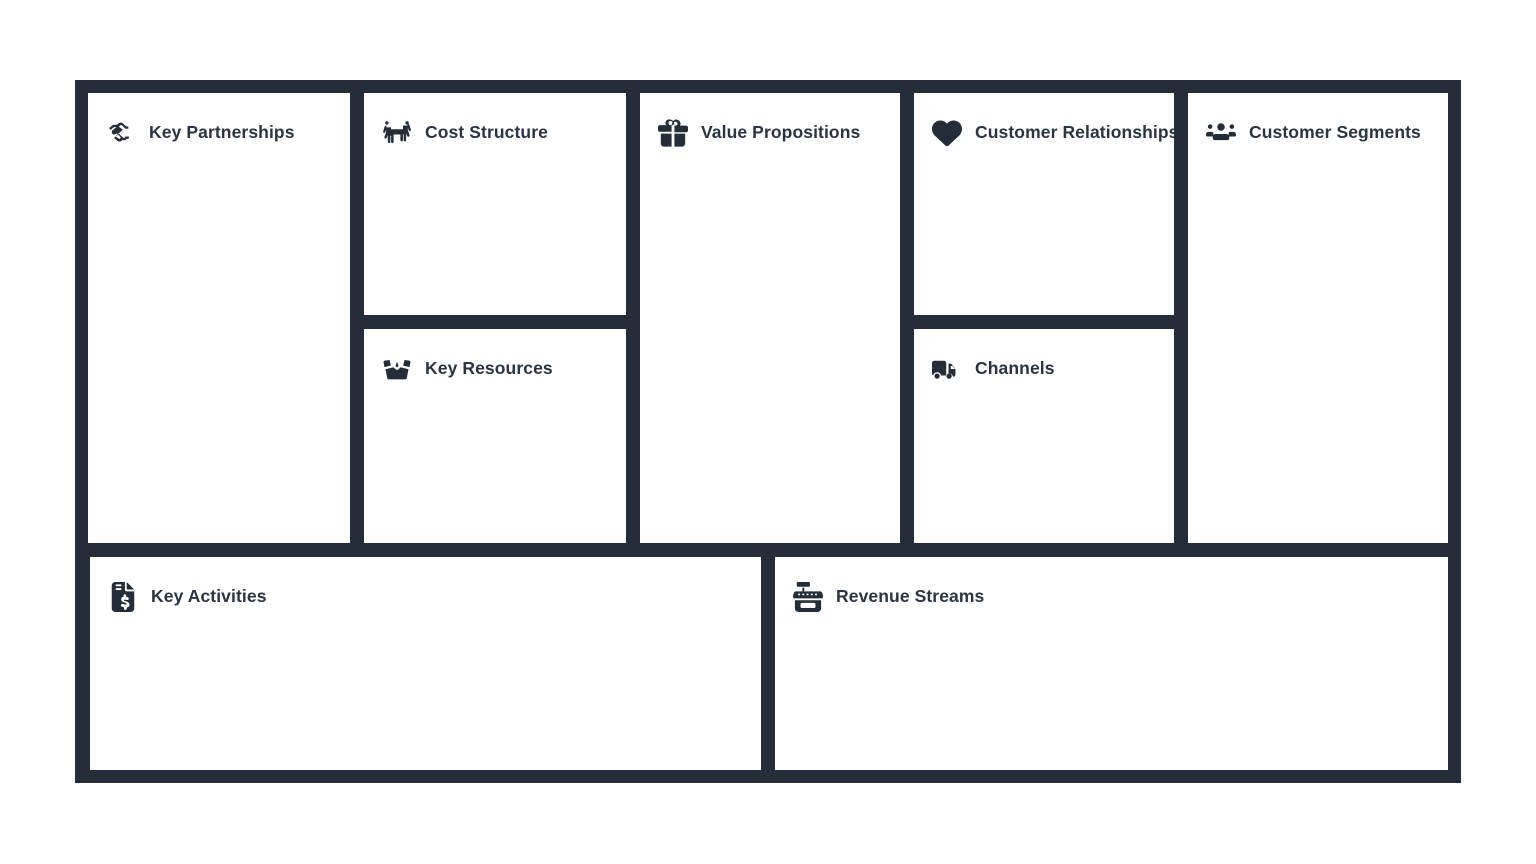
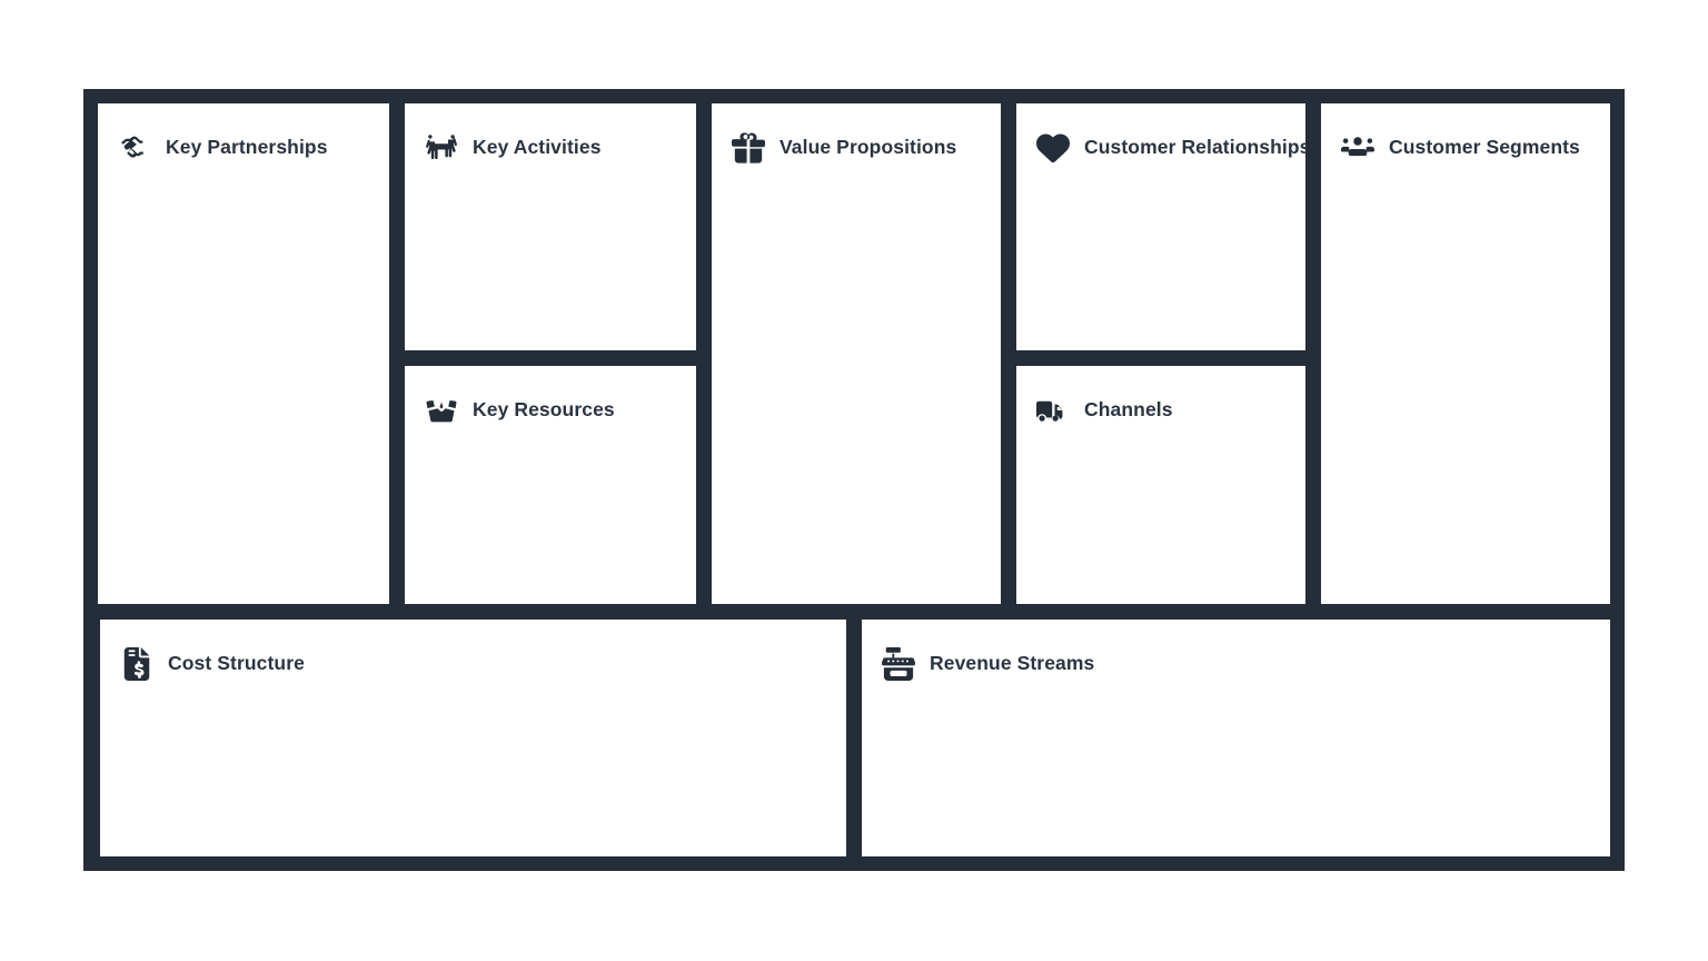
  Key Partnerships
- Cost Structure
+ Key Activities
  Key Resources
  Value Propositions
  Customer Relationships
  Channels
  Customer Segments
- Key Activities
+ Cost Structure
  Revenue Streams
